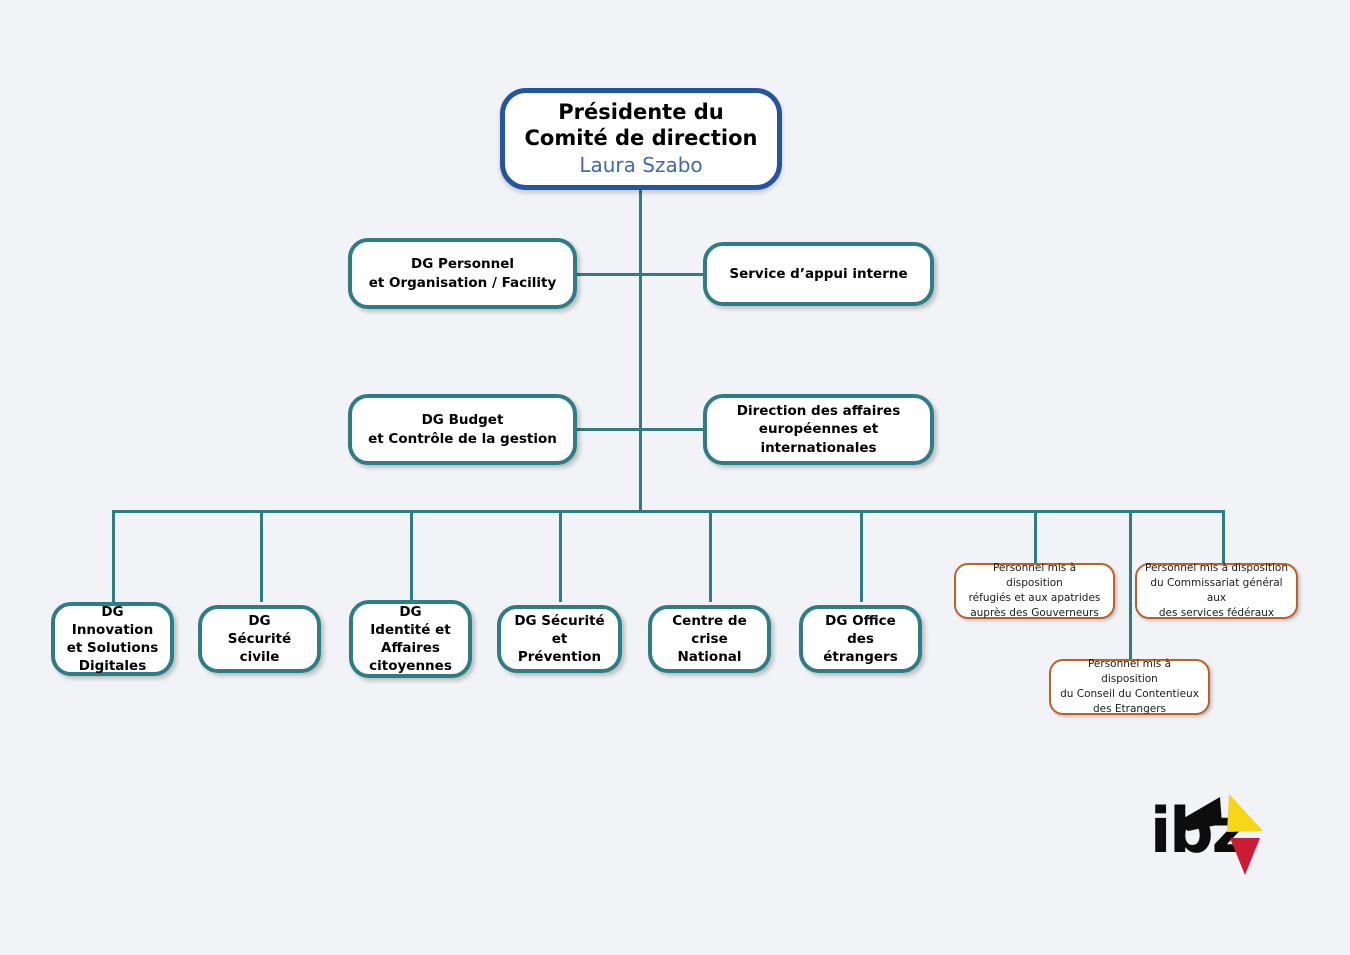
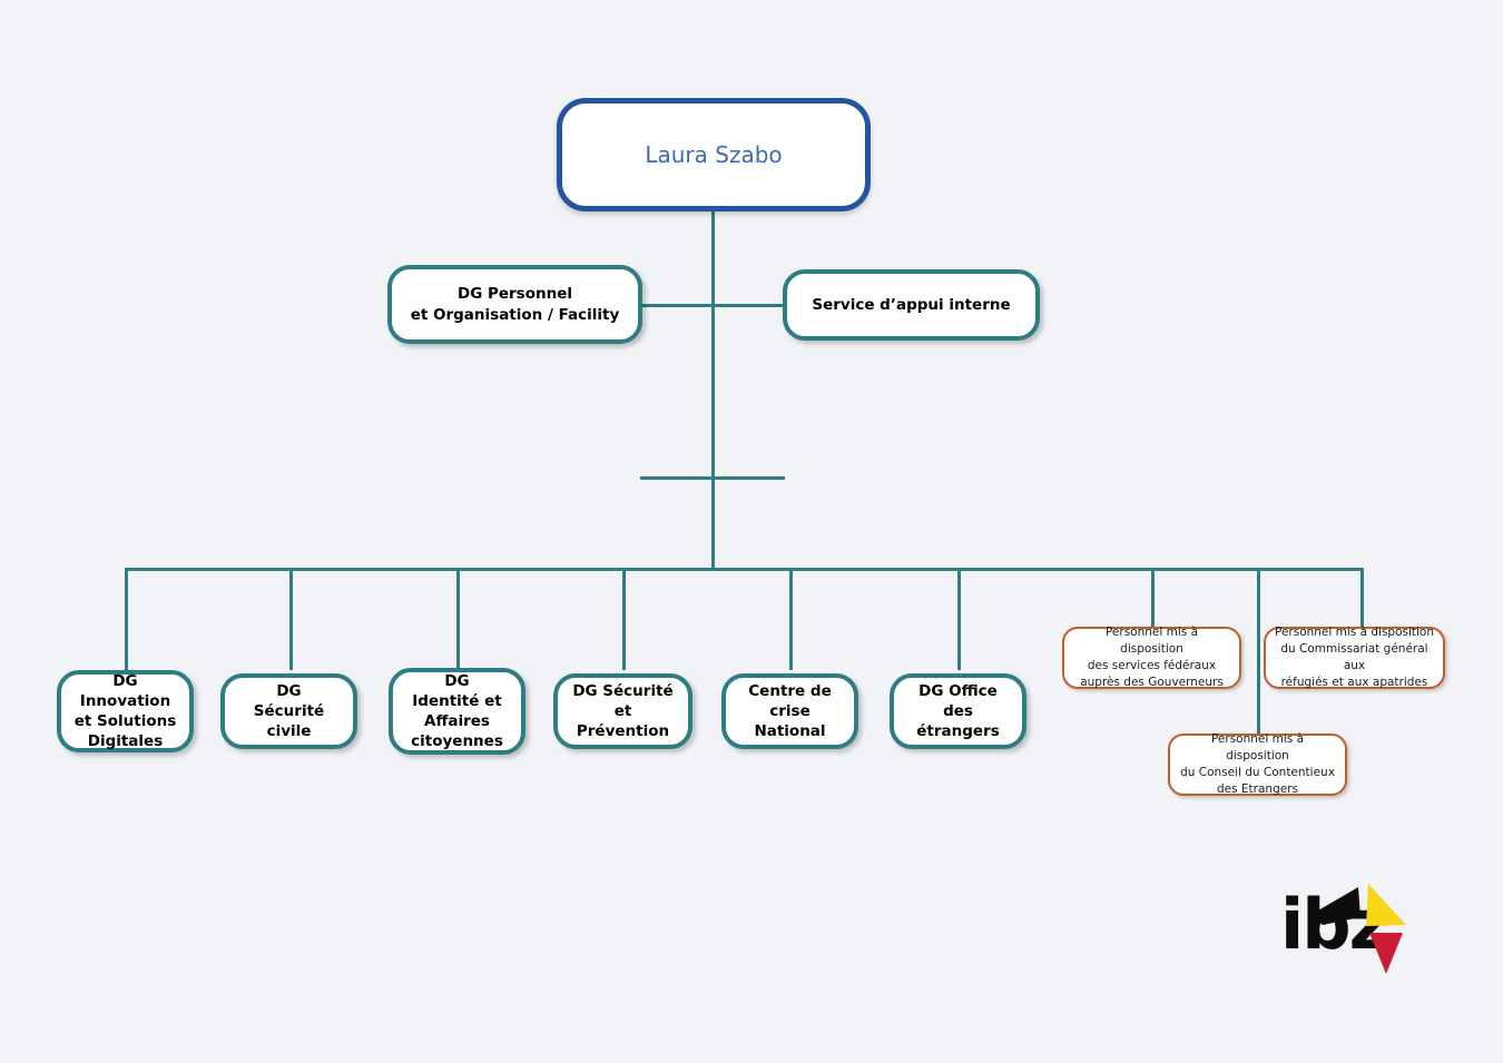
- Présidente du
- Comité de direction
  Laura Szabo
  DG Personnel
  et Organisation / Facility
  Service d’appui interne
- DG Budget
- et Contrôle de la gestion
- Direction des affaires
- européennes et internationales
  DG Innovation
  et Solutions
  Digitales
  DG
  Sécurité civile
  DG
  Identité et
  Affaires
  citoyennes
  DG Sécurité et
  Prévention
  Centre de
  crise National
  DG Office des
  étrangers
  Personnel mis à disposition
- réfugiés et aux apatrides
+ des services fédéraux
  auprès des Gouverneurs
  Personnel mis à disposition
  du Commissariat général aux
- des services fédéraux
+ réfugiés et aux apatrides
  Personnel mis à disposition
  du Conseil du Contentieux
  des Etrangers
